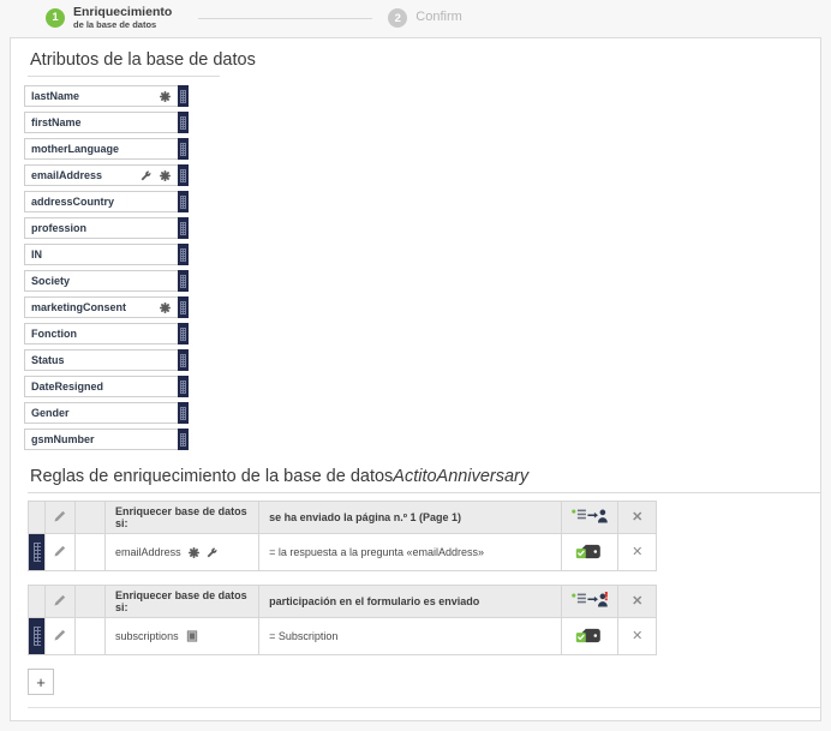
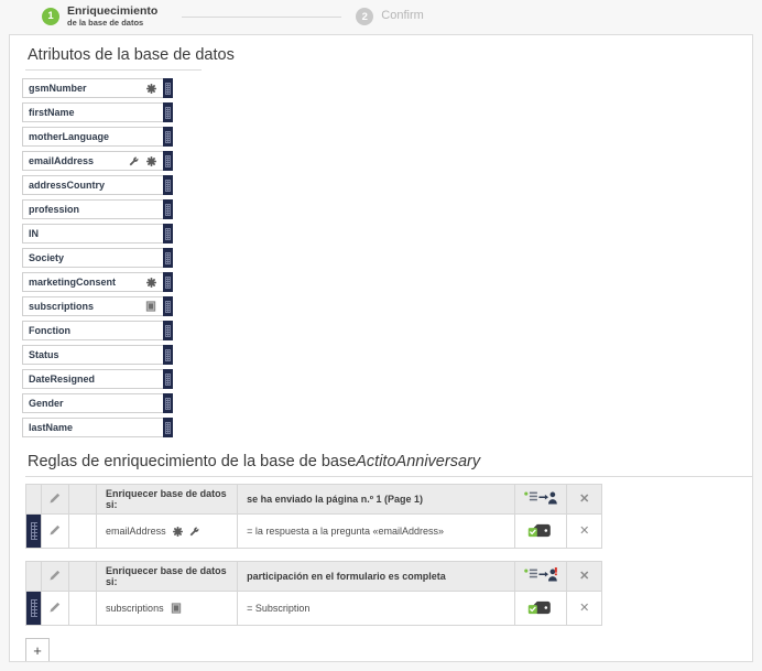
  1
  Enriquecimiento
  de la base de datos
  2
  Confirm
  Atributos de la base de datos
- lastName
+ gsmNumber
  firstName
  motherLanguage
  emailAddress
  addressCountry
  profession
  IN
  Society
  marketingConsent
+ subscriptions
  Fonction
  Status
  DateResigned
  Gender
- gsmNumber
+ lastName
- Reglas de enriquecimiento de la base de datosActitoAnniversary
+ Reglas de enriquecimiento de la base de baseActitoAnniversary
  			Enriquecer base de datos si:	se ha enviado la página n.º 1 (Page 1)		✕
  			emailAddress	= la respuesta a la pregunta «emailAddress»		✕
- 			Enriquecer base de datos si:	participación en el formulario es enviado		✕
+ 			Enriquecer base de datos si:	participación en el formulario es completa		✕
  			subscriptions	= Subscription		✕
  +
